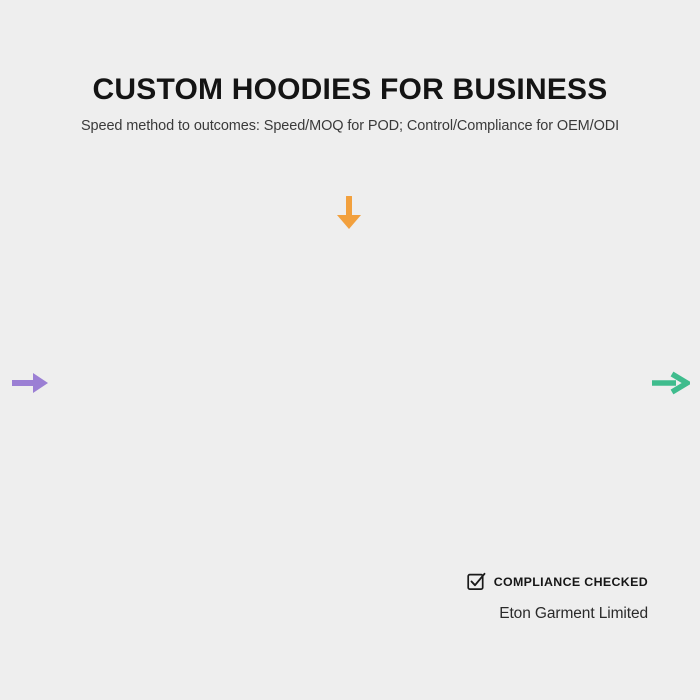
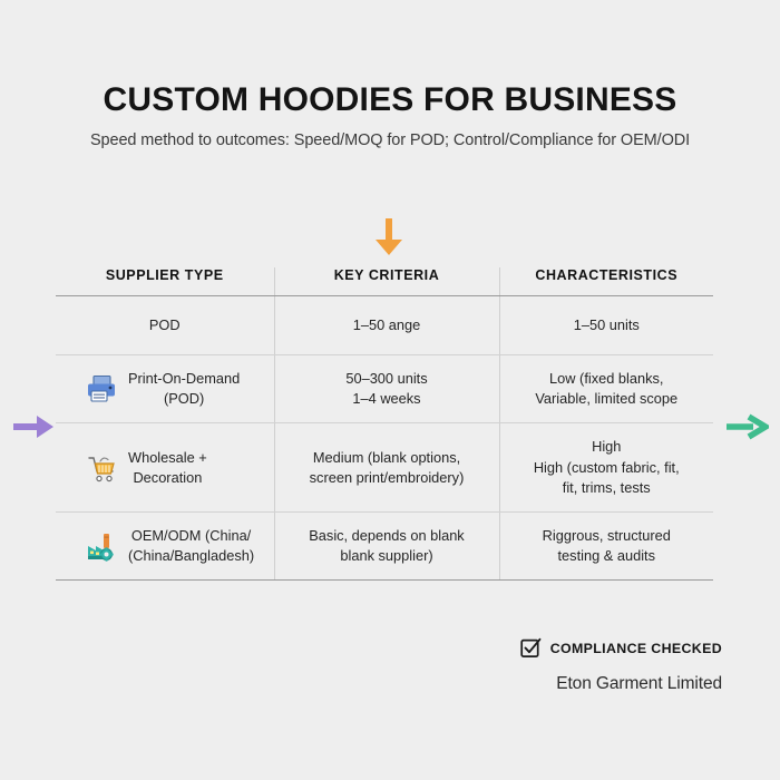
  CUSTOM HOODIES FOR BUSINESS
  Speed method to outcomes: Speed/MOQ for POD; Control/Compliance for OEM/ODI
+ SUPPLIER TYPE	KEY CRITERIA	CHARACTERISTICS
+ POD	1–50 ange	1–50 units
+ Print-On-Demand (POD)	50–300 units 1–4 weeks	Low (fixed blanks, Variable, limited scope
+ Wholesale + Decoration	Medium (blank options, screen print/embroidery)	High High (custom fabric, fit, fit, trims, tests
+ OEM/ODM (China/ (China/Bangladesh)	Basic, depends on blank blank supplier)	Riggrous, structured testing & audits
  COMPLIANCE CHECKED
  Eton Garment Limited
